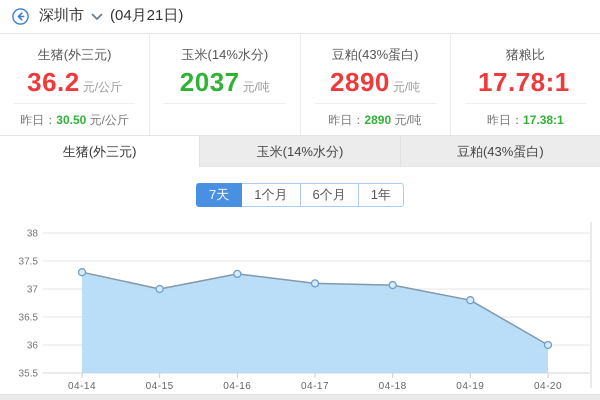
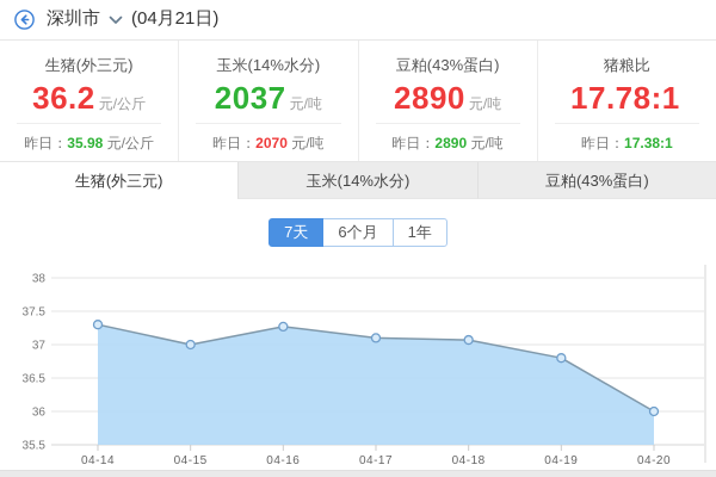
  深圳市
  (04月21日)
  生猪(外三元)
  36.2
  元/公斤
- 昨日：30.50 元/公斤
+ 昨日：35.98 元/公斤
  玉米(14%水分)
  2037
  元/吨
+ 昨日：2070 元/吨
  豆粕(43%蛋白)
  2890
  元/吨
  昨日：2890 元/吨
  猪粮比
  17.78:1
  昨日：17.38:1
  生猪(外三元)
  玉米(14%水分)
  豆粕(43%蛋白)
  7天
- 1个月
  6个月
  1年
  38
  37.5
  37
  36.5
  36
  35.5
  04-14
  04-15
  04-16
  04-17
  04-18
  04-19
  04-20
